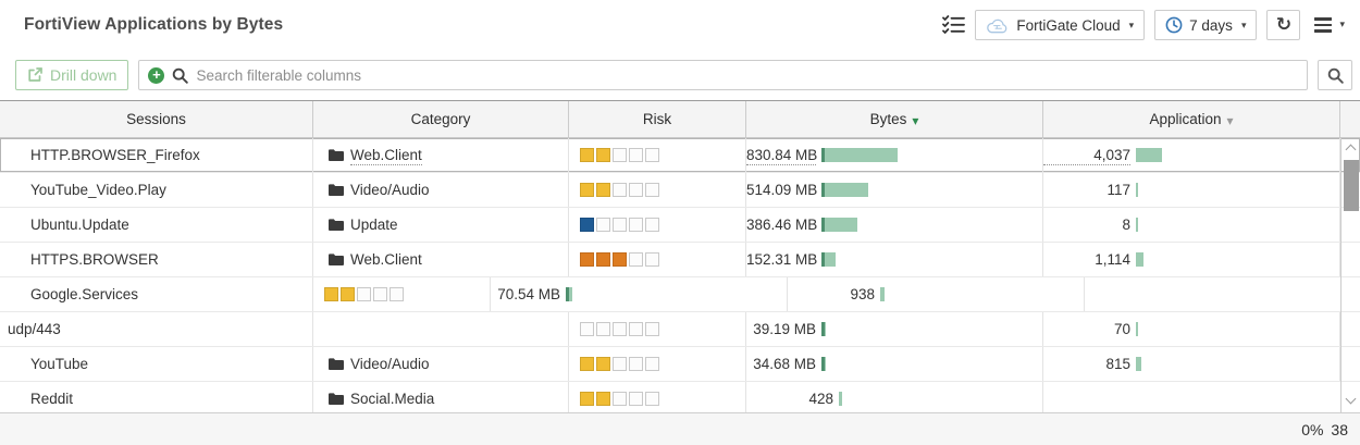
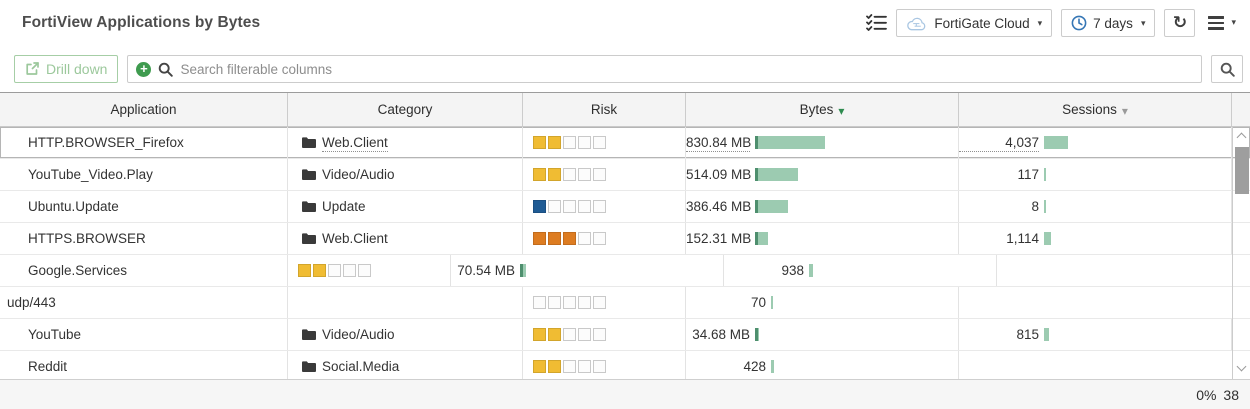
  FortiView Applications by Bytes
  FortiGate Cloud
  ▾
  7 days
  ▾
  ↻
  ▾
  Drill down
  +
  Search filterable columns
- Sessions
+ Application
  Category
  Risk
  Bytes
  ▾
- Application
+ Sessions
  ▾
  HTTP.BROWSER_Firefox
  Web.Client
  830.84 MB
  4,037
  YouTube_Video.Play
  Video/Audio
  514.09 MB
  117
  Ubuntu.Update
  Update
  386.46 MB
  8
  HTTPS.BROWSER
  Web.Client
  152.31 MB
  1,114
  Google.Services
  70.54 MB
  938
  udp/443
- 39.19 MB
  70
  YouTube
  Video/Audio
  34.68 MB
  815
  Reddit
  Social.Media
  428
  0%
  38
